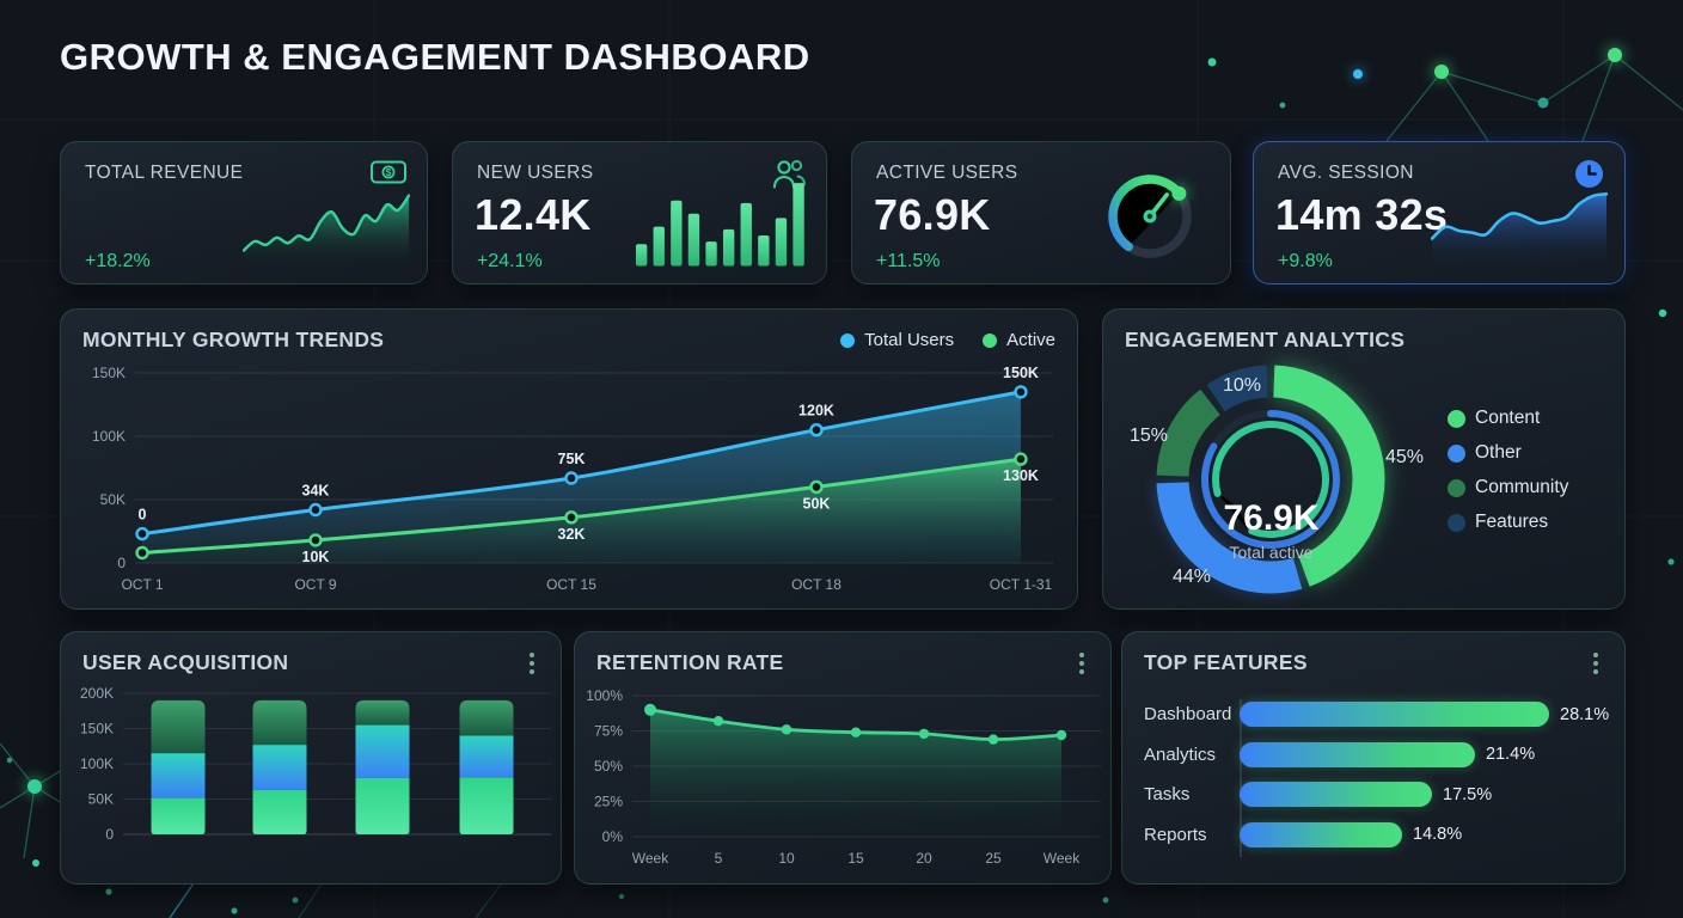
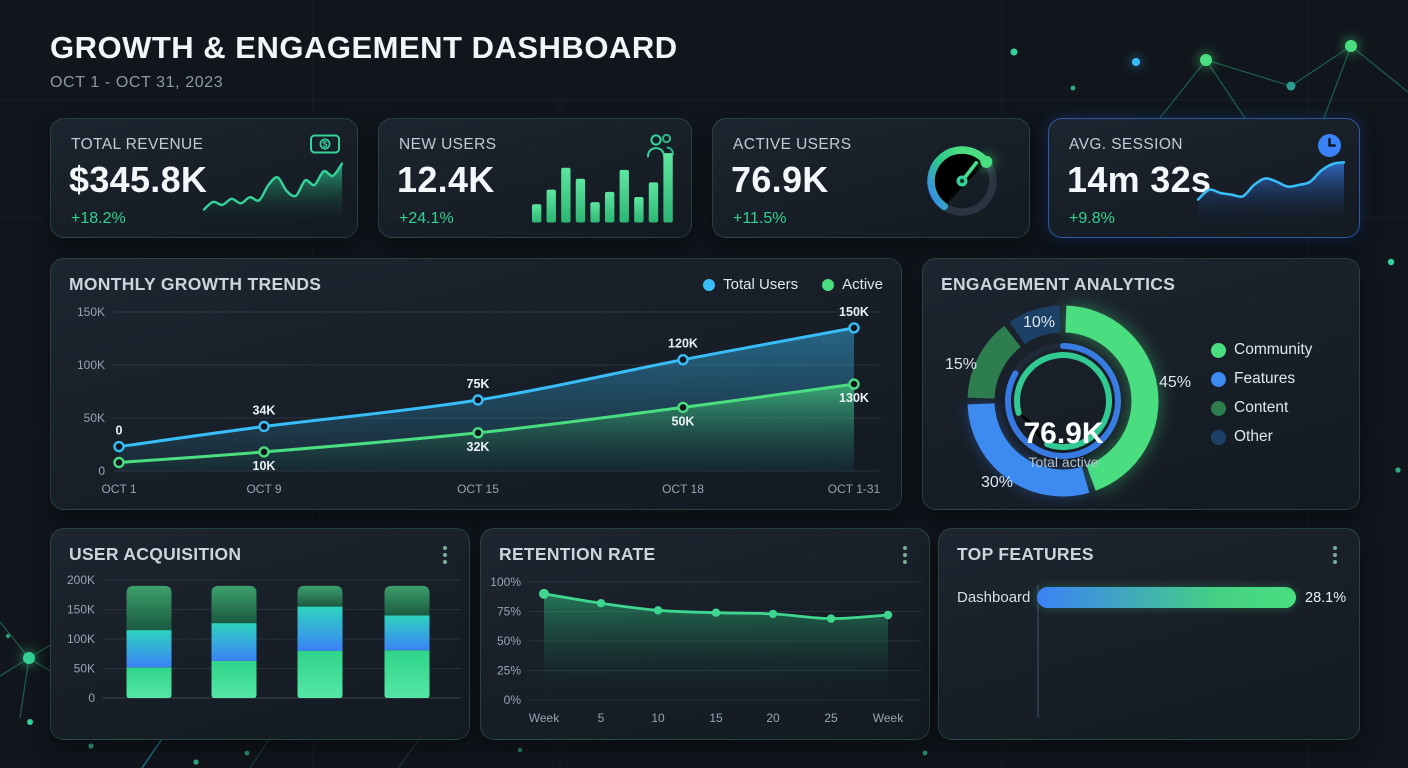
  GROWTH & ENGAGEMENT DASHBOARD
+ OCT 1 - OCT 31, 2023
  TOTAL REVENUE
  $
+ $345.8K
  +18.2%
  NEW USERS
  12.4K
  +24.1%
  ACTIVE USERS
  76.9K
  +11.5%
  AVG. SESSION
  14m 32s
  +9.8%
  MONTHLY GROWTH TRENDS
  Total Users
  Active
  150K
  100K
  50K
  0
  OCT 1
  OCT 9
  OCT 15
  OCT 18
  OCT 1-31
  0
  34K
  75K
  120K
  150K
  10K
  32K
  50K
  130K
  ENGAGEMENT ANALYTICS
  45%
- 44%
+ 30%
  15%
  10%
  76.9K
  Total active
- Content
+ Community
- Other
+ Features
- Community
+ Content
- Features
+ Other
  USER ACQUISITION
  200K
  150K
  100K
  50K
  0
  RETENTION RATE
  100%
  75%
  50%
  25%
  0%
  Week
  5
  10
  15
  20
  25
  Week
  TOP FEATURES
  Dashboard
  28.1%
- Analytics
- 21.4%
- Tasks
- 17.5%
- Reports
- 14.8%
